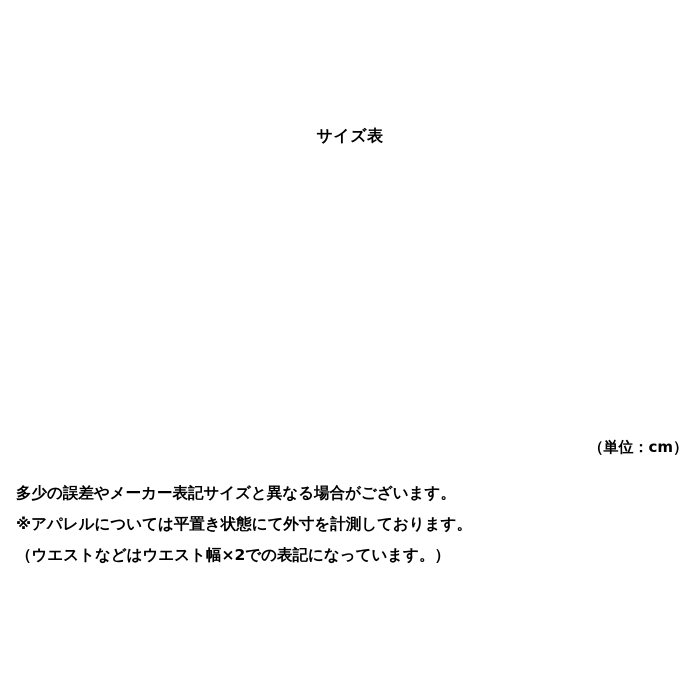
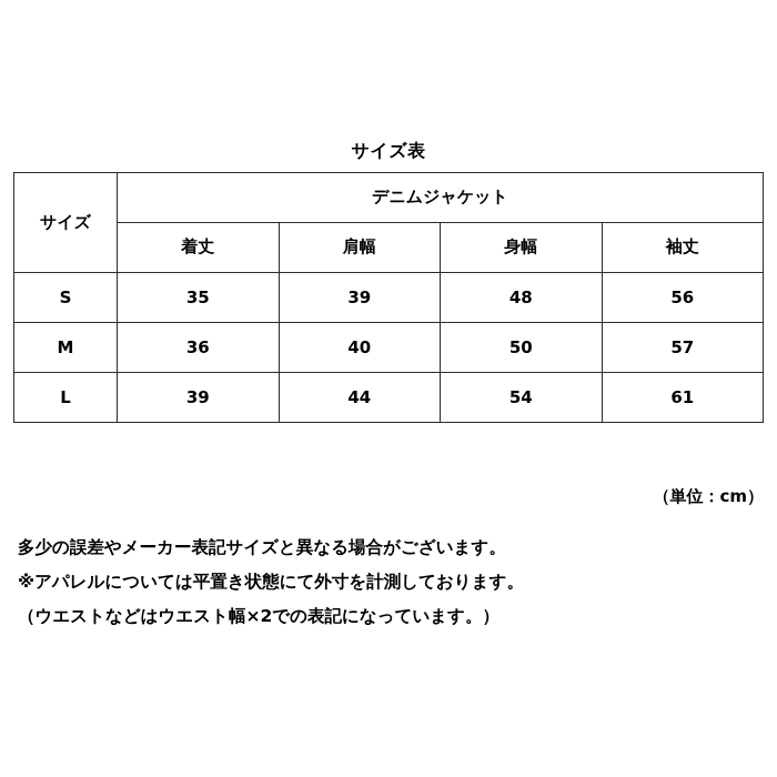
  サイズ表
+ サイズ	デニムジャケット
+ 着丈	肩幅	身幅	袖丈
+ S	35	39	48	56
+ M	36	40	50	57
+ L	39	44	54	61
  （単位：cm）
  多少の誤差やメーカー表記サイズと異なる場合がございます。
  ※アパレルについては平置き状態にて外寸を計測しております。
  （ウエストなどはウエスト幅×2での表記になっています。）
